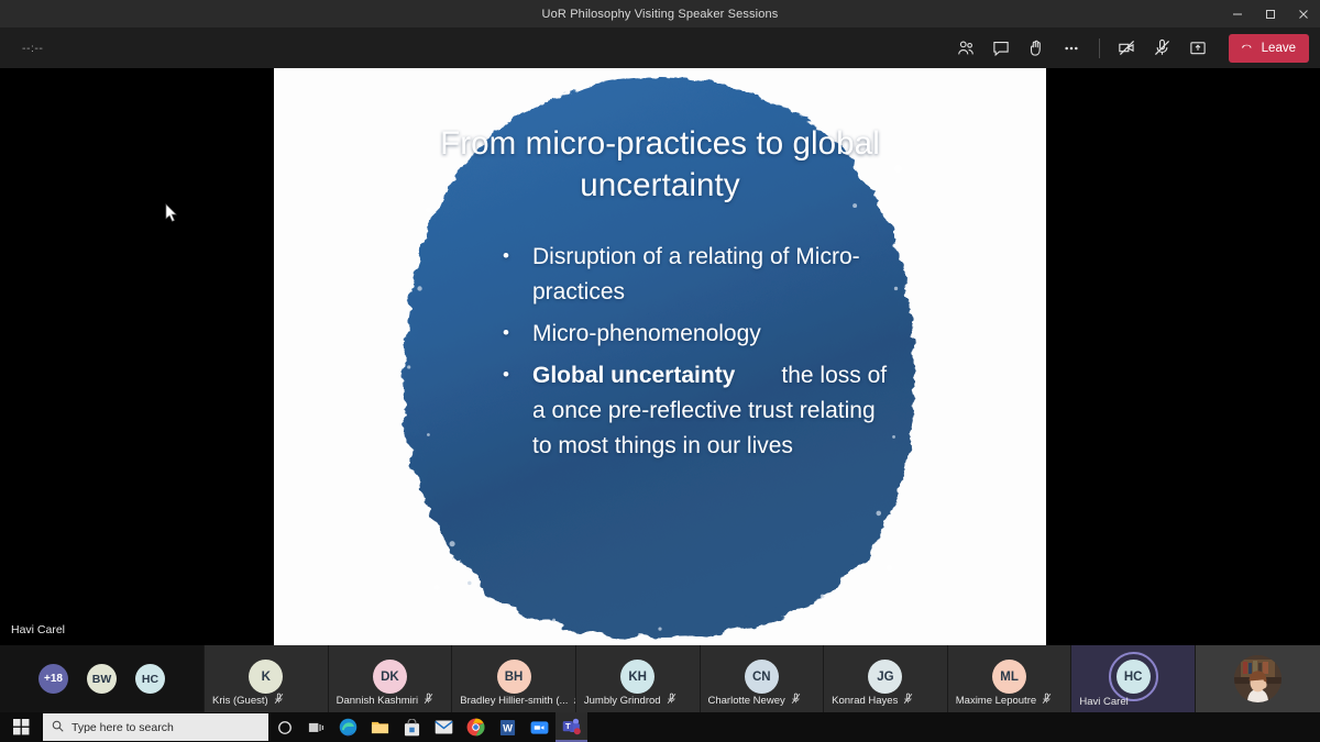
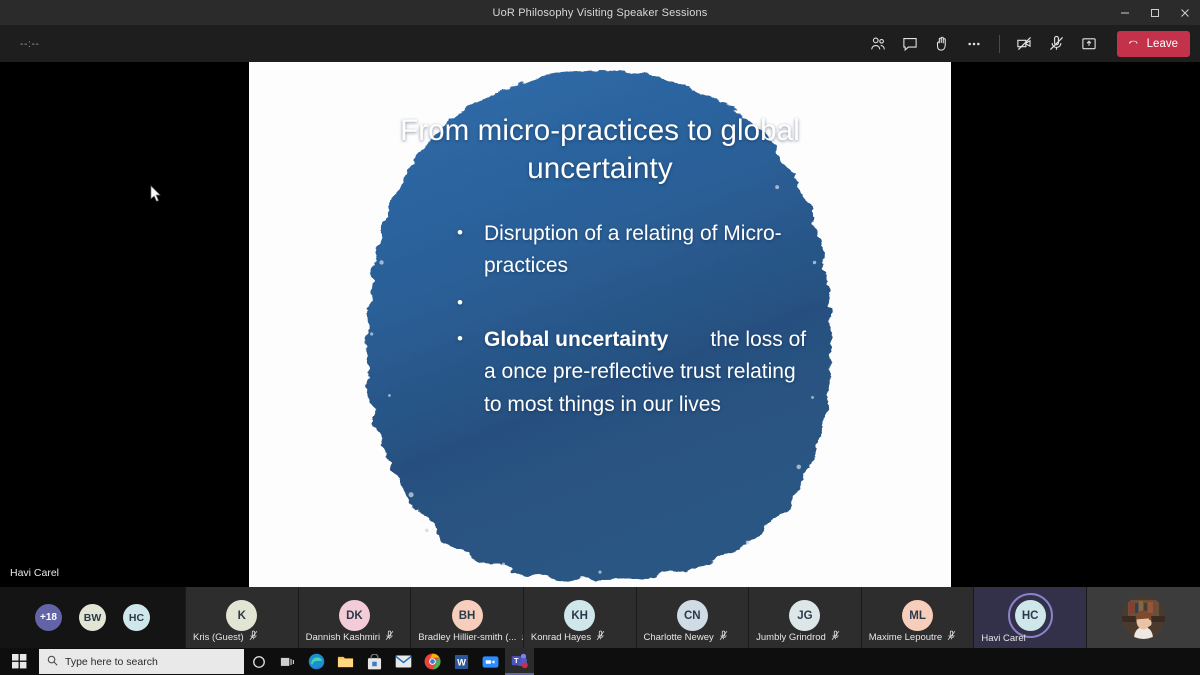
  UoR Philosophy Visiting Speaker Sessions
  --:--
  Leave
  From micro-practices to global uncertainty
  •
  Disruption of a relating of Micro-practices
  •
- Micro-phenomenology
  •
  Global uncertainty the loss of a once pre-reflective trust relating to most things in our lives
  Havi Carel
  +18
  BW
  HC
  K
  Kris (Guest)
  DK
  Dannish Kashmiri
  BH
  Bradley Hillier-smith (...
  KH
- Jumbly Grindrod
+ Konrad Hayes
  CN
  Charlotte Newey
  JG
- Konrad Hayes
+ Jumbly Grindrod
  ML
  Maxime Lepoutre
  HC
  Havi Carel
  Type here to search
  W
  T
